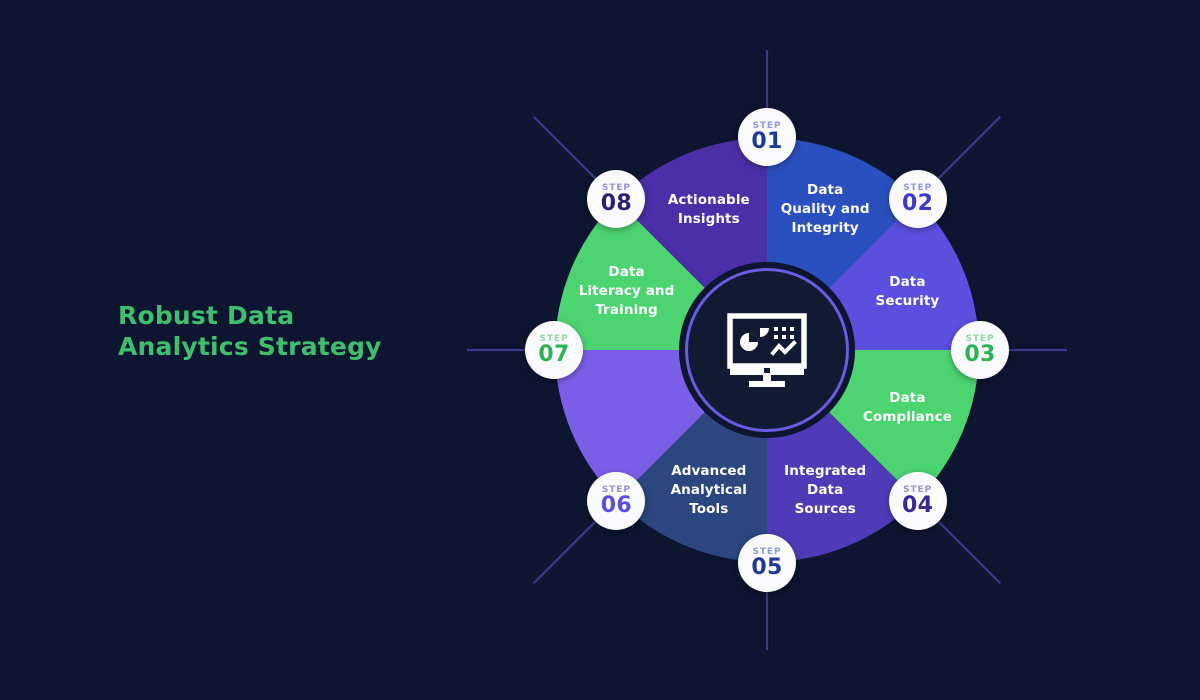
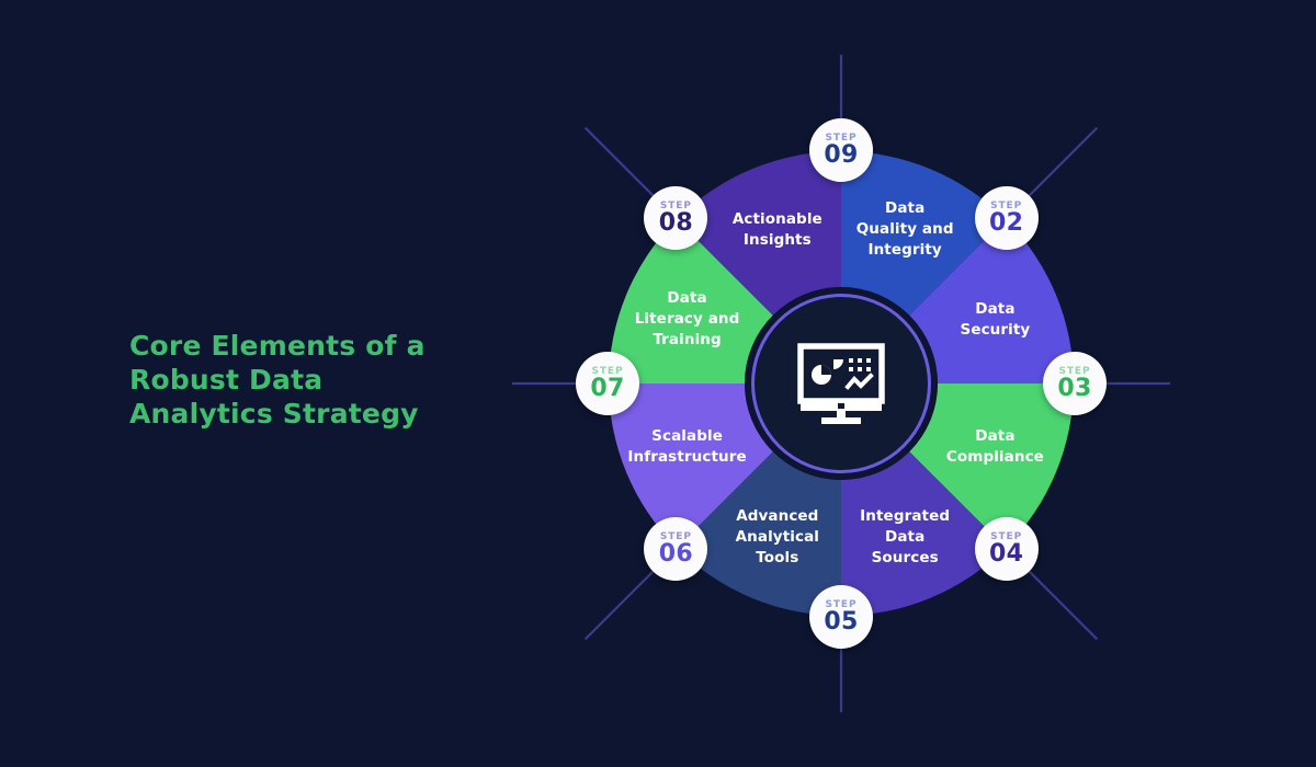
+ Core Elements of a
  Robust Data
  Analytics Strategy
  Data
  Quality and
  Integrity
  Data
  Security
  Data
  Compliance
  Integrated
  Data
  Sources
  Advanced
  Analytical
  Tools
+ Scalable
+ Infrastructure
  Data
  Literacy and
  Training
  Actionable
  Insights
  STEP
- 01
+ 09
  STEP
  02
  STEP
  03
  STEP
  04
  STEP
  05
  STEP
  06
  STEP
  07
  STEP
  08
